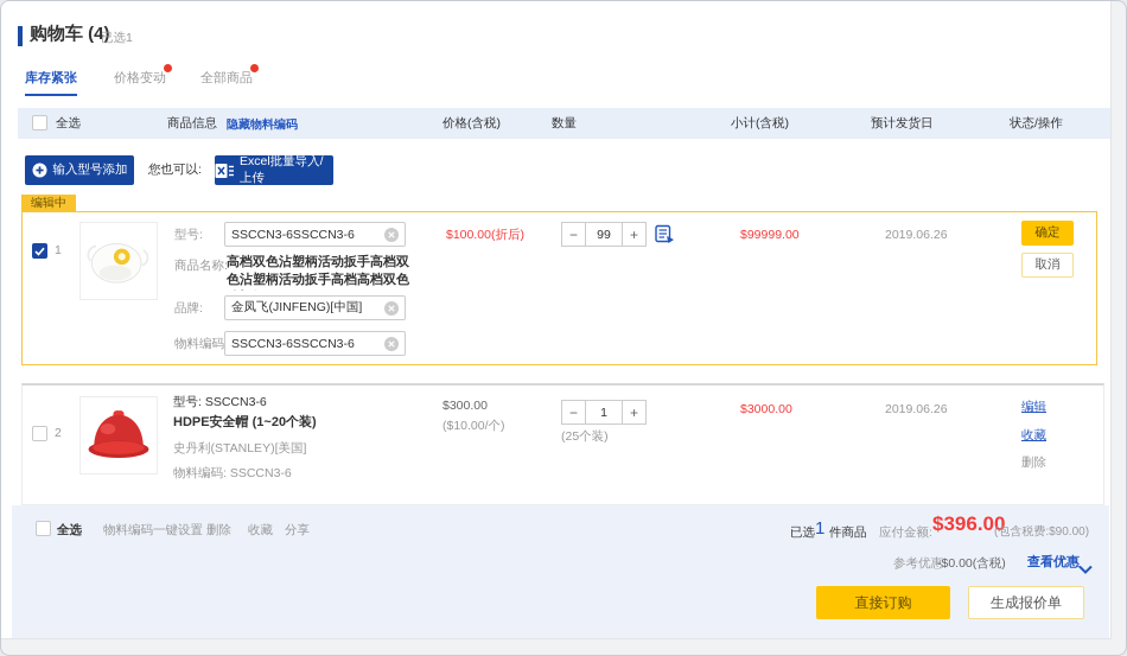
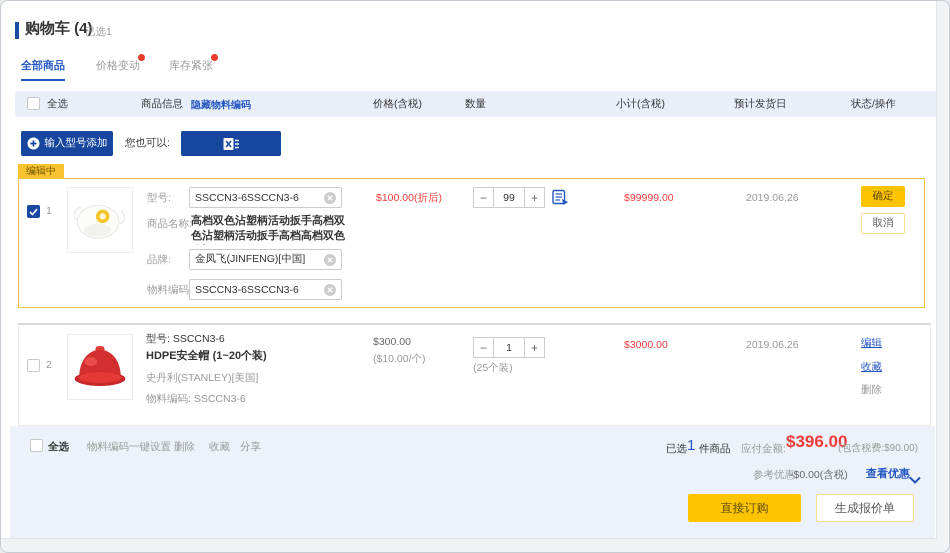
  购物车 (4)
  已选1
- 库存紧张
+ 全部商品
  价格变动
- 全部商品
+ 库存紧张
  全选
  商品信息
  隐藏物料编码
  价格(含税)
  数量
  小计(含税)
  预计发货日
  状态/操作
  输入型号添加
  您也可以:
- Excel批量导入/上传
  编辑中
  1
  型号:
  SSCCN3-6SSCCN3-6
  商品名称:
  高档双色沾塑柄活动扳手高档双色沾塑柄活动扳手高档高档双色
  品牌:
  金凤飞(JINFENG)[中国]
  物料编码
  SSCCN3-6SSCCN3-6
  $100.00(折后)
  −
  99
  +
  $99999.00
  2019.06.26
  确定
  取消
  2
  型号: SSCCN3-6
  HDPE安全帽 (1~20个装)
  史丹利(STANLEY)[美国]
  物料编码: SSCCN3-6
  $300.00
  ($10.00/个)
  −
  1
  +
  (25个装)
  $3000.00
  2019.06.26
  编辑
  收藏
  删除
  全选
  物料编码一键设置
  删除
  收藏
  分享
  已选
  1
  件商品
  应付金额:
  $396.00
  (包含税费:$90.00)
  参考优惠:
  -$0.00(含税)
  查看优惠
  直接订购
  生成报价单
